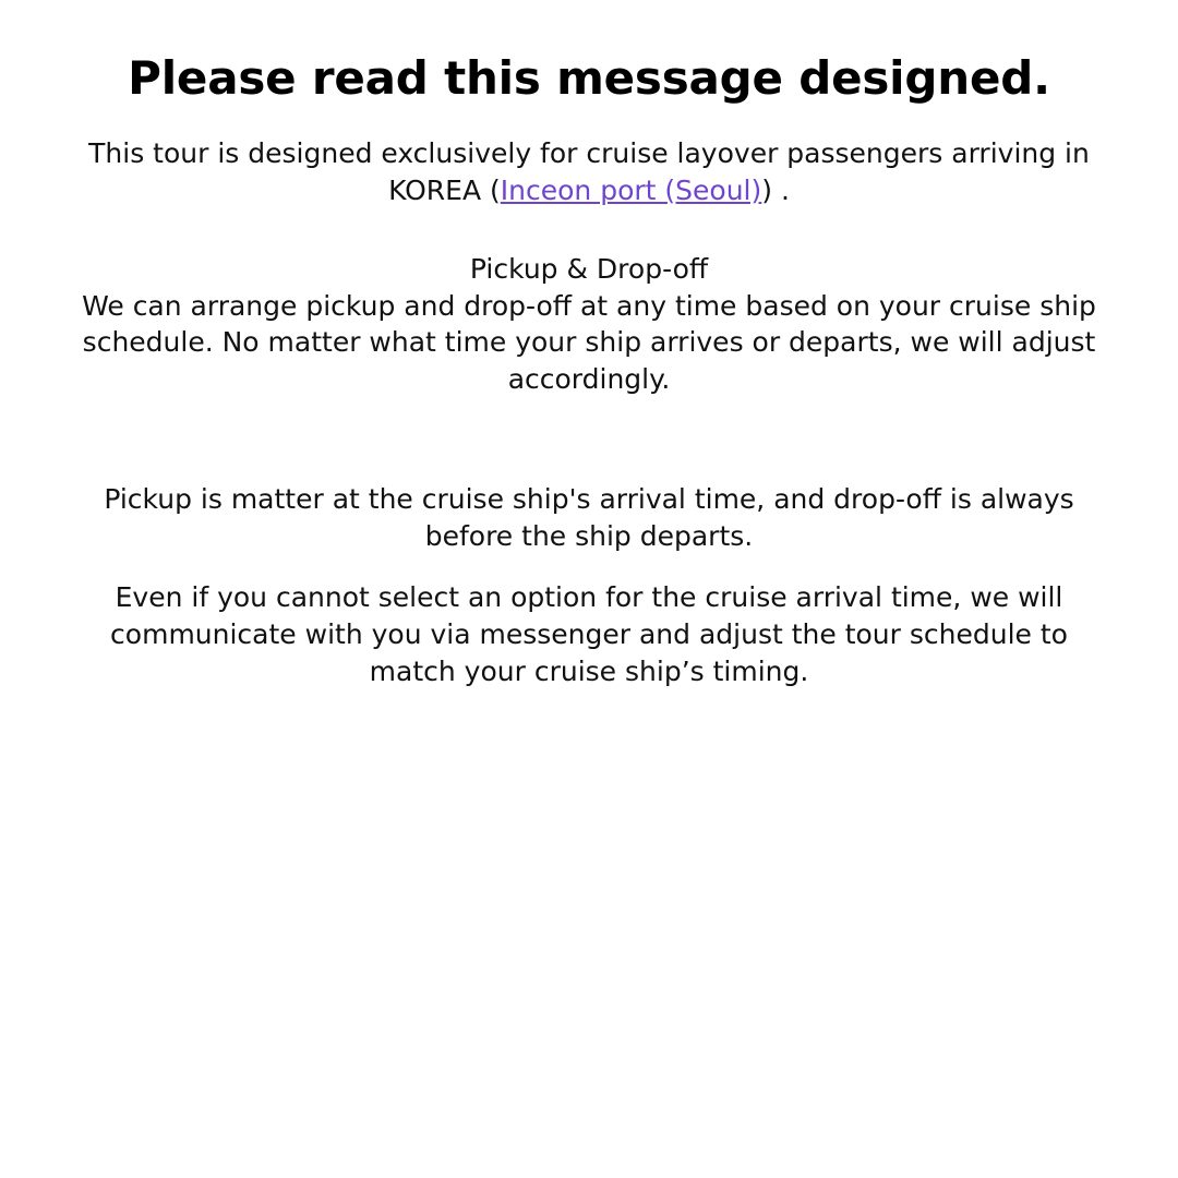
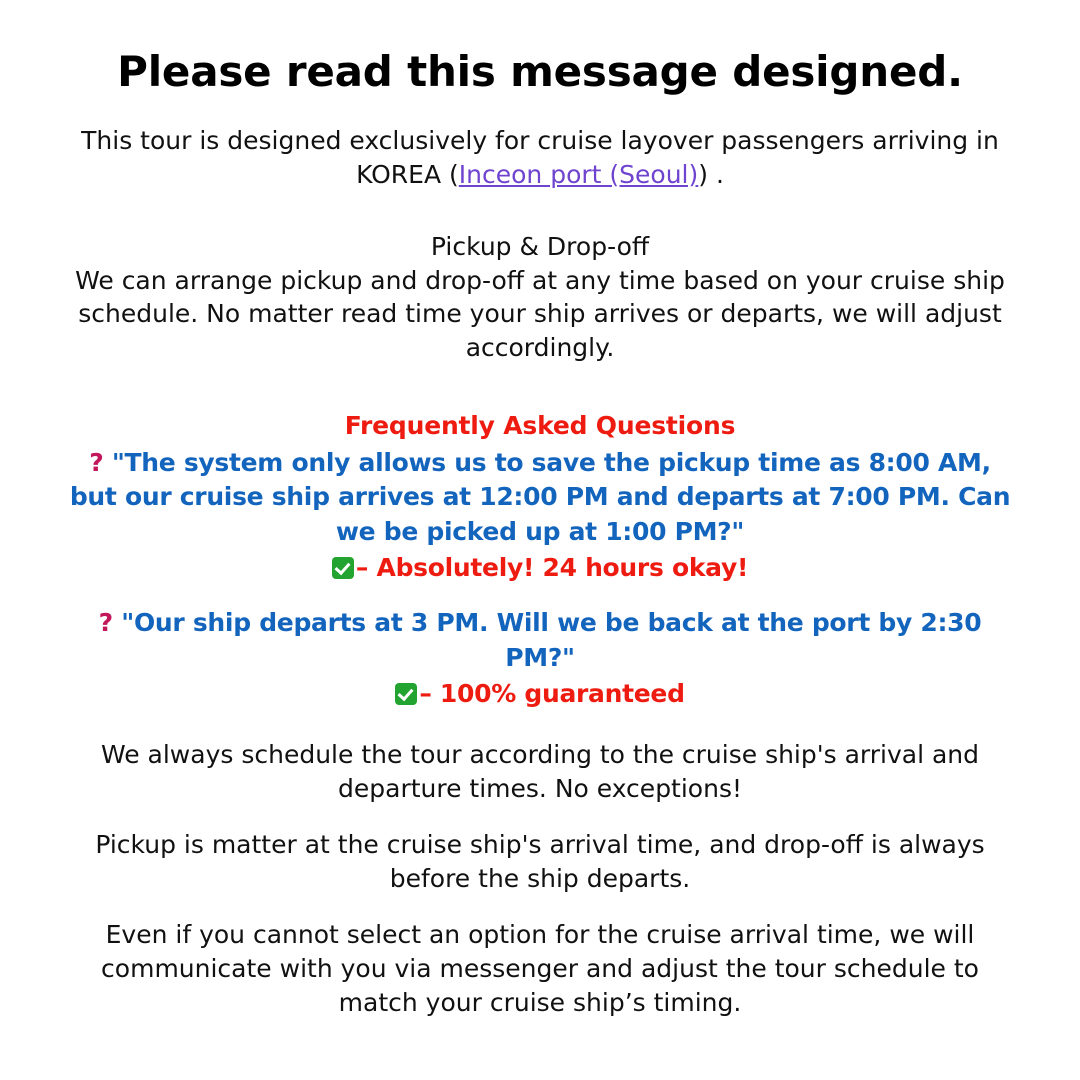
  Please read this message designed.
  This tour is designed exclusively for cruise layover passengers arriving in
  KOREA (Inceon port (Seoul)) .
  Pickup & Drop-off
- We can arrange pickup and drop-off at any time based on your cruise ship schedule. No matter what time your ship arrives or departs, we will adjust accordingly.
+ We can arrange pickup and drop-off at any time based on your cruise ship schedule. No matter read time your ship arrives or departs, we will adjust accordingly.
+ Frequently Asked Questions
+ ? "The system only allows us to save the pickup time as 8:00 AM, but our cruise ship arrives at 12:00 PM and departs at 7:00 PM. Can we be picked up at 1:00 PM?"
+ – Absolutely! 24 hours okay!
+ ? "Our ship departs at 3 PM. Will we be back at the port by 2:30 PM?"
+ – 100% guaranteed
+ We always schedule the tour according to the cruise ship's arrival and departure times. No exceptions!
  Pickup is matter at the cruise ship's arrival time, and drop-off is always before the ship departs.
  Even if you cannot select an option for the cruise arrival time, we will communicate with you via messenger and adjust the tour schedule to match your cruise ship’s timing.
